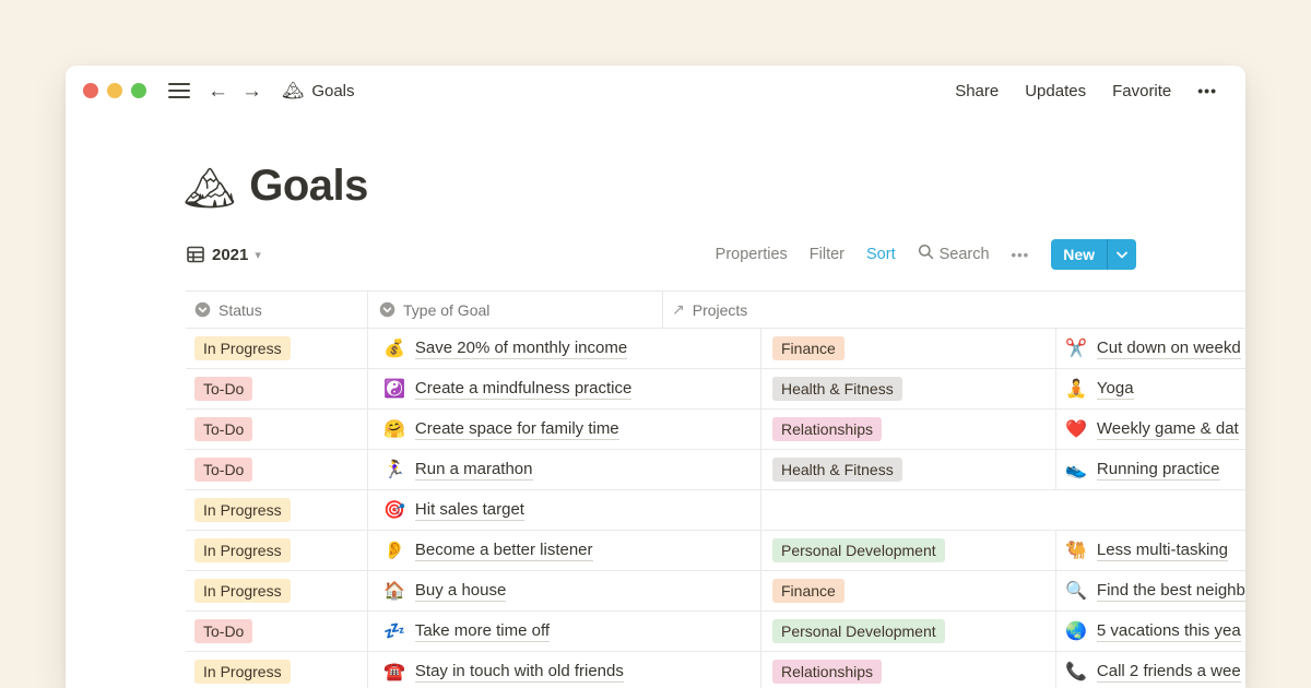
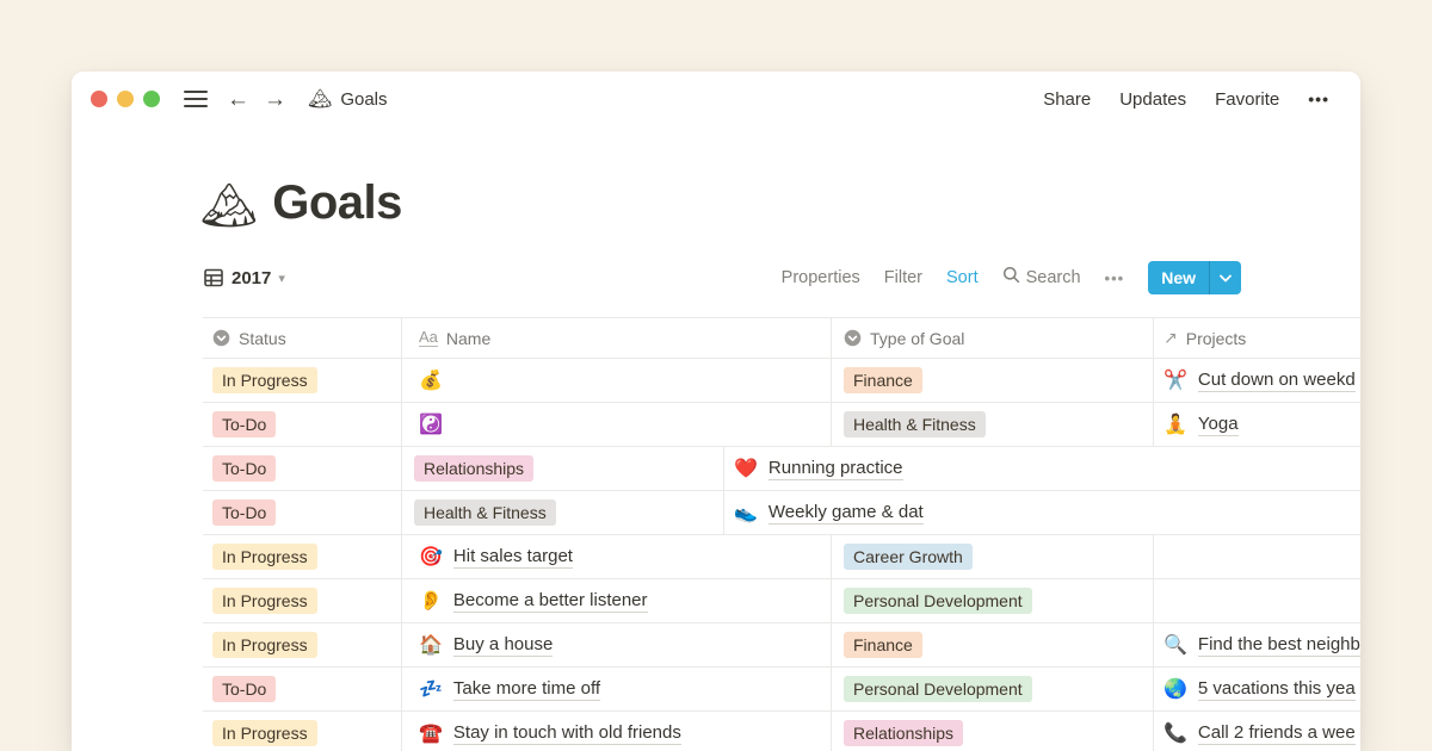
  ←
  →
  🏔
  Goals
  Share
  Updates
  Favorite
  •••
  🏔
  Goals
- 2021
+ 2017
  ▾
  Properties
  Filter
  Sort
  Search
  •••
  New
  Status
+ Aa
+ Name
  Type of Goal
  ↗
  Projects
  In Progress
  💰
- Save 20% of monthly income
  Finance
  ✂️
  Cut down on weekd
  To-Do
  ☯️
- Create a mindfulness practice
  Health & Fitness
  🧘
  Yoga
  To-Do
- 🤗
- Create space for family time
  Relationships
  ❤️
- Weekly game & dat
+ Running practice
  To-Do
- 🏃‍♀️
- Run a marathon
  Health & Fitness
  👟
- Running practice
+ Weekly game & dat
  In Progress
  🎯
  Hit sales target
+ Career Growth
  In Progress
  👂
  Become a better listener
  Personal Development
- 🐫
- Less multi-tasking
  In Progress
  🏠
  Buy a house
  Finance
  🔍
  Find the best neighb
  To-Do
  💤
  Take more time off
  Personal Development
  🌏
  5 vacations this yea
  In Progress
  ☎️
  Stay in touch with old friends
  Relationships
  📞
  Call 2 friends a wee
